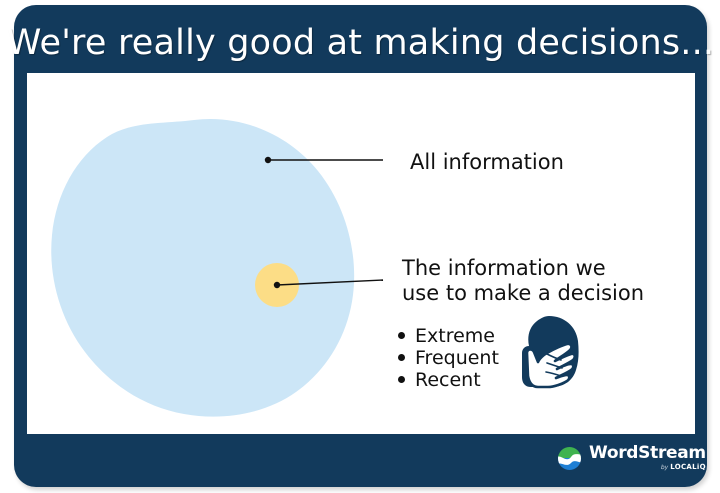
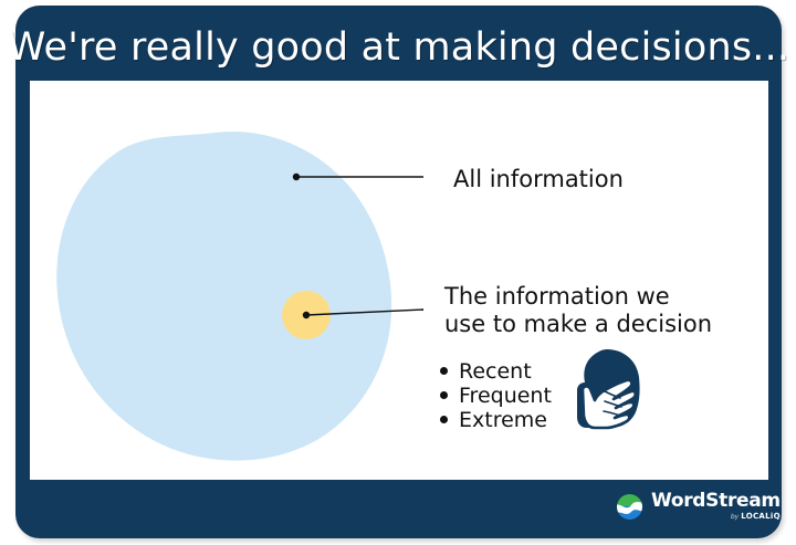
  We're really good at making decisions...
  All information
  The information we
  use to make a decision
- Extreme
+ Recent
  Frequent
- Recent
+ Extreme
  WordStream
  LOCALiQ
